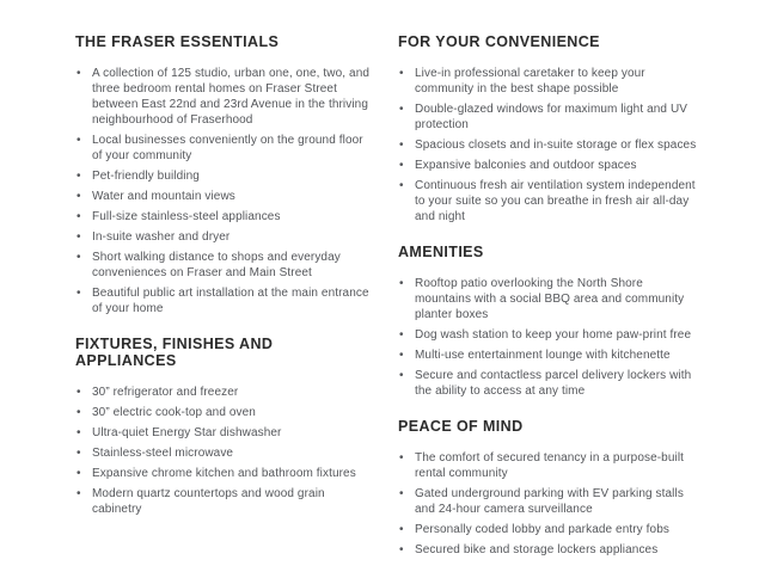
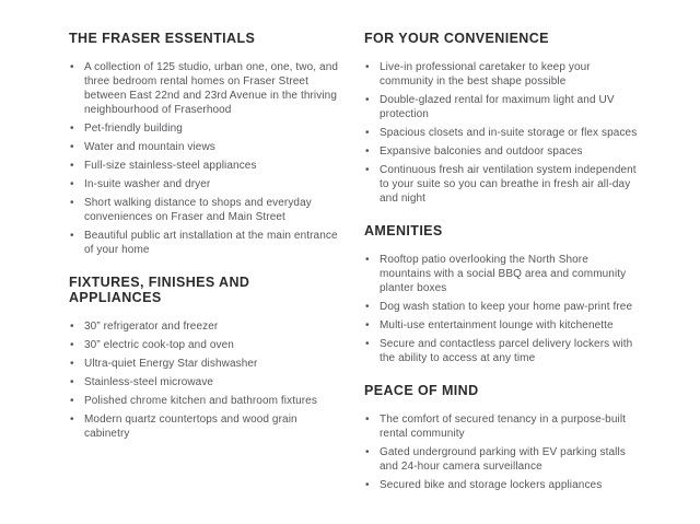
  THE FRASER ESSENTIALS
  A collection of 125 studio, urban one, one, two, and three bedroom rental homes on Fraser Street between East 22nd and 23rd Avenue in the thriving neighbourhood of Fraserhood
- Local businesses conveniently on the ground floor of your community
  Pet-friendly building
  Water and mountain views
  Full-size stainless-steel appliances
  In-suite washer and dryer
  Short walking distance to shops and everyday conveniences on Fraser and Main Street
  Beautiful public art installation at the main entrance of your home
  FIXTURES, FINISHES AND APPLIANCES
  30” refrigerator and freezer
  30” electric cook-top and oven
  Ultra-quiet Energy Star dishwasher
  Stainless-steel microwave
- Expansive chrome kitchen and bathroom fixtures
+ Polished chrome kitchen and bathroom fixtures
  Modern quartz countertops and wood grain cabinetry
  FOR YOUR CONVENIENCE
  Live-in professional caretaker to keep your community in the best shape possible
- Double-glazed windows for maximum light and UV protection
+ Double-glazed rental for maximum light and UV protection
  Spacious closets and in-suite storage or flex spaces
  Expansive balconies and outdoor spaces
  Continuous fresh air ventilation system independent to your suite so you can breathe in fresh air all-day and night
  AMENITIES
  Rooftop patio overlooking the North Shore mountains with a social BBQ area and community planter boxes
  Dog wash station to keep your home paw-print free
  Multi-use entertainment lounge with kitchenette
  Secure and contactless parcel delivery lockers with the ability to access at any time
  PEACE OF MIND
  The comfort of secured tenancy in a purpose-built rental community
  Gated underground parking with EV parking stalls and 24-hour camera surveillance
- Personally coded lobby and parkade entry fobs
  Secured bike and storage lockers appliances
